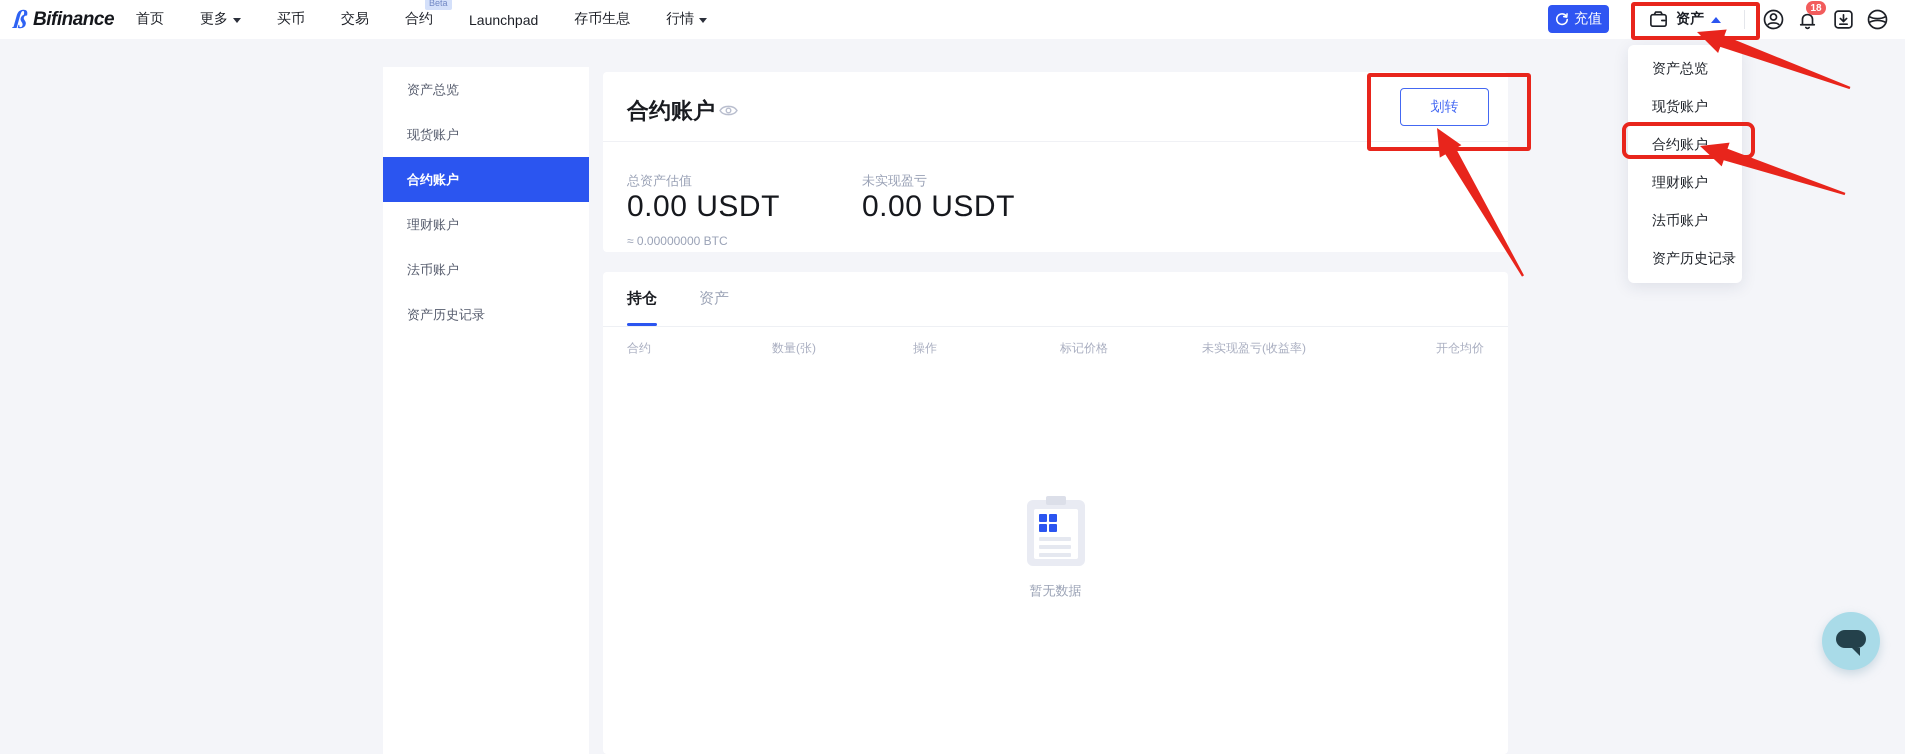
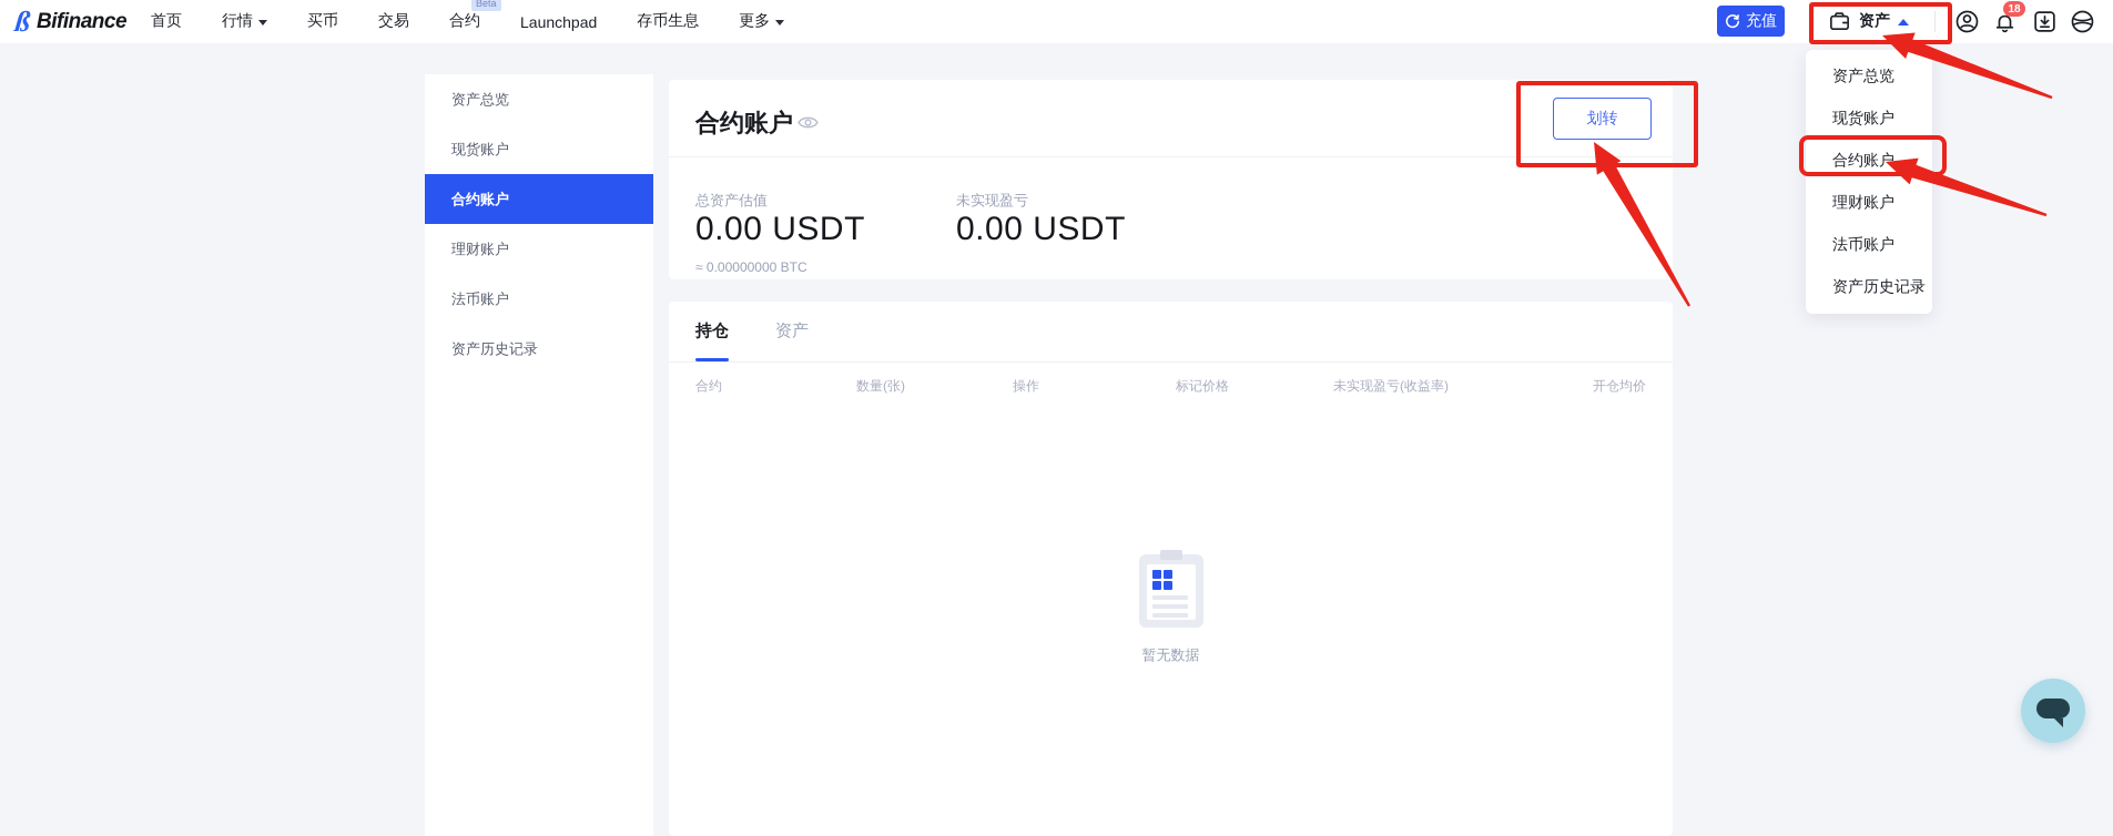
  Bifinance
  首页
- 更多
+ 行情
  买币
  交易
  合约
  Beta
  Launchpad
  存币生息
- 行情
+ 更多
  充值
  资产
  18
  资产总览
  现货账户
  合约账户
  理财账户
  法币账户
  资产历史记录
  合约账户
  划转
  总资产估值
  0.00 USDT
  ≈ 0.00000000 BTC
  未实现盈亏
  0.00 USDT
  持仓
  资产
  合约
  数量(张)
  操作
  标记价格
  未实现盈亏(收益率)
  开仓均价
  暂无数据
  资产总览
  现货账户
  合约账户
  理财账户
  法币账户
  资产历史记录
